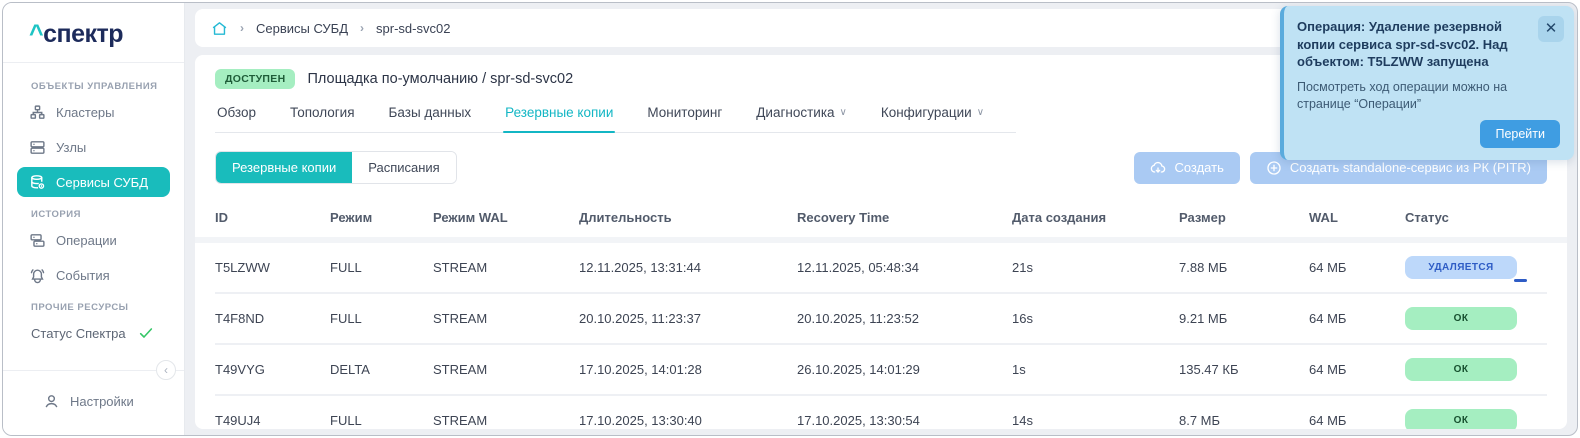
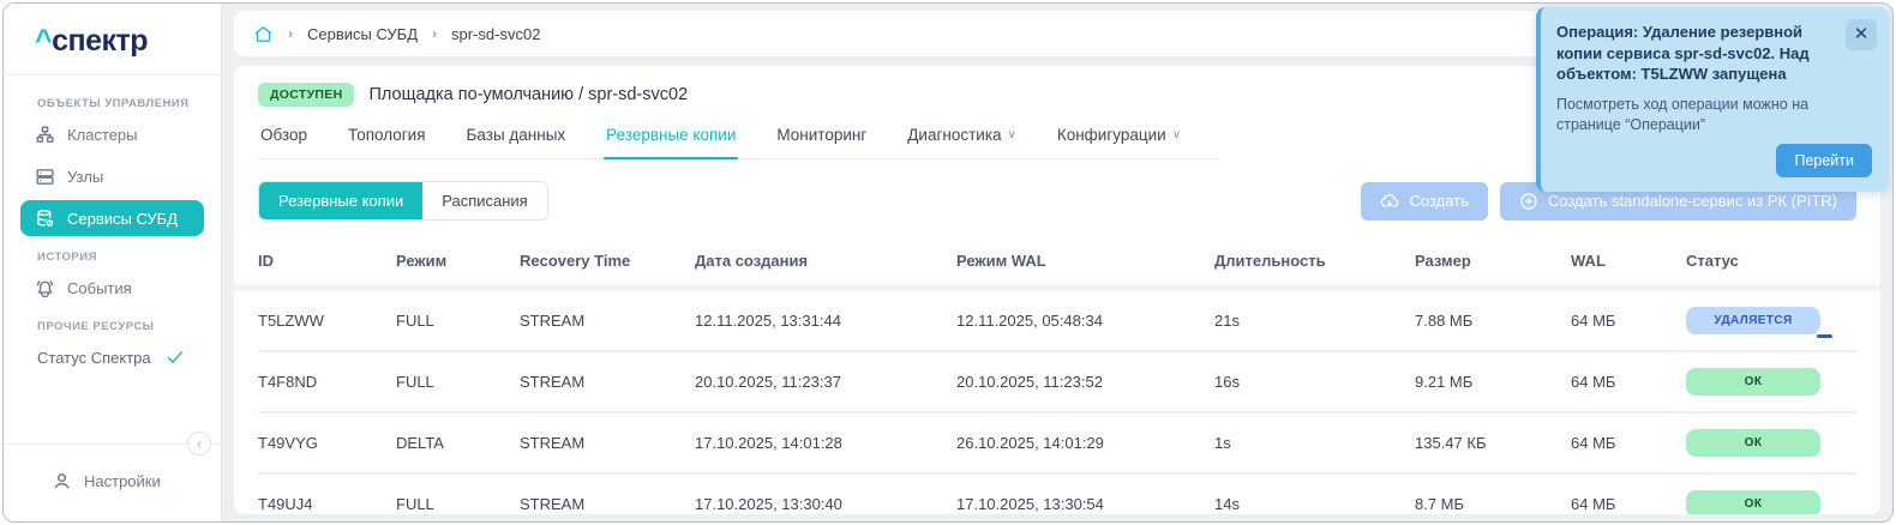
  ^спектр
  ОБЪЕКТЫ УПРАВЛЕНИЯ
  Кластеры
  Узлы
  Сервисы СУБД
  ИСТОРИЯ
- Операции
  События
  ПРОЧИЕ РЕСУРСЫ
  Статус Спектра
  ‹
  Настройки
  ›
  Сервисы СУБД
  ›
  spr-sd-svc02
  ДОСТУПЕН
  Площадка по-умолчанию / spr-sd-svc02
  Обзор
  Топология
  Базы данных
  Резервные копии
  Мониторинг
  Диагностика
  ∨
  Конфигурации
  ∨
  Резервные копии
  Расписания
  Создать
  Создать standalone-сервис из РК (PITR)
  ID
  Режим
- Режим WAL
+ Recovery Time
- Длительность
+ Дата создания
- Recovery Time
+ Режим WAL
- Дата создания
+ Длительность
  Размер
  WAL
  Статус
  T5LZWW
  FULL
  STREAM
  12.11.2025, 13:31:44
  12.11.2025, 05:48:34
  21s
  7.88 МБ
  64 МБ
  УДАЛЯЕТСЯ
  T4F8ND
  FULL
  STREAM
  20.10.2025, 11:23:37
  20.10.2025, 11:23:52
  16s
  9.21 МБ
  64 МБ
  ОК
  T49VYG
  DELTA
  STREAM
  17.10.2025, 14:01:28
  26.10.2025, 14:01:29
  1s
  135.47 КБ
  64 МБ
  ОК
  T49UJ4
  FULL
  STREAM
  17.10.2025, 13:30:40
  17.10.2025, 13:30:54
  14s
  8.7 МБ
  64 МБ
  ОК
  Операция: Удаление резервной копии сервиса spr-sd-svc02. Над объектом: T5LZWW запущена
  ✕
  Посмотреть ход операции можно на странице “Операции”
  Перейти
